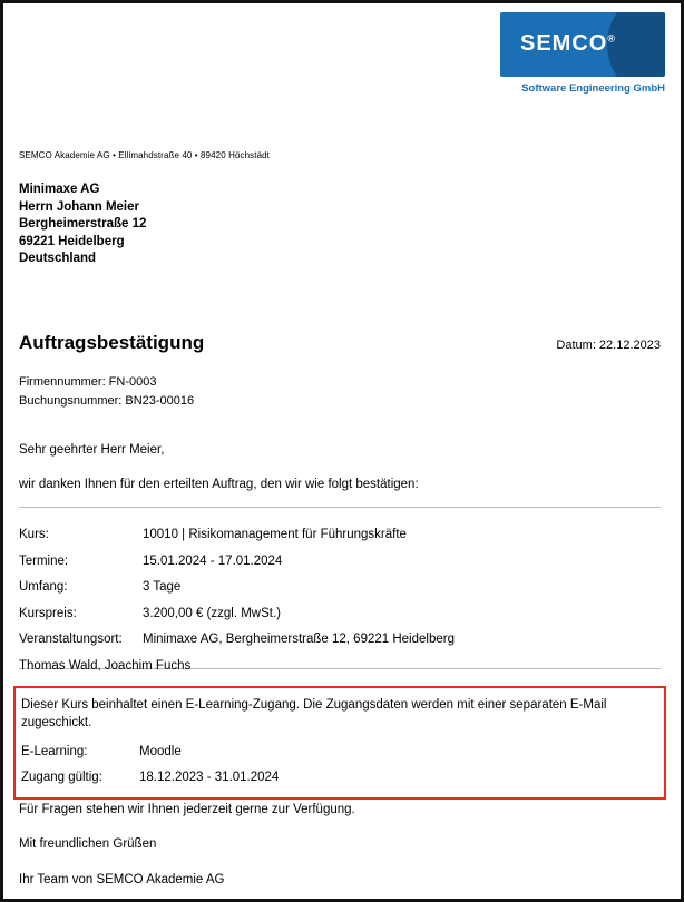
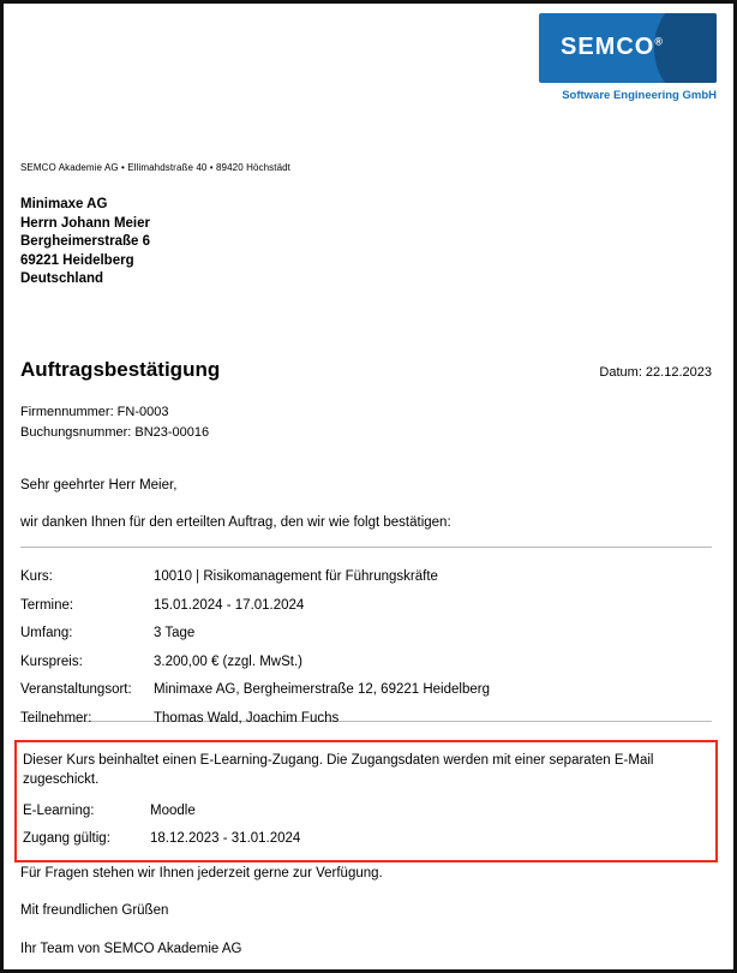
  SEMCO®
  Software Engineering GmbH
  SEMCO Akademie AG • Ellimahdstraße 40 • 89420 Höchstädt
  Minimaxe AG
  Herrn Johann Meier
- Bergheimerstraße 12
+ Bergheimerstraße 6
  69221 Heidelberg
  Deutschland
  Auftragsbestätigung
  Datum: 22.12.2023
  Firmennummer: FN-0003
  Buchungsnummer: BN23-00016
  Sehr geehrter Herr Meier,
  wir danken Ihnen für den erteilten Auftrag, den wir wie folgt bestätigen:
  Kurs:
  10010 | Risikomanagement für Führungskräfte
  Termine:
  15.01.2024 - 17.01.2024
  Umfang:
  3 Tage
  Kurspreis:
  3.200,00 € (zzgl. MwSt.)
  Veranstaltungsort:
  Minimaxe AG, Bergheimerstraße 12, 69221 Heidelberg
+ Teilnehmer:
  Thomas Wald, Joachim Fuchs
  Dieser Kurs beinhaltet einen E-Learning-Zugang. Die Zugangsdaten werden mit einer separaten E-Mail zugeschickt.
  E-Learning:
  Moodle
  Zugang gültig:
  18.12.2023 - 31.01.2024
  Für Fragen stehen wir Ihnen jederzeit gerne zur Verfügung.
  Mit freundlichen Grüßen
  Ihr Team von SEMCO Akademie AG
